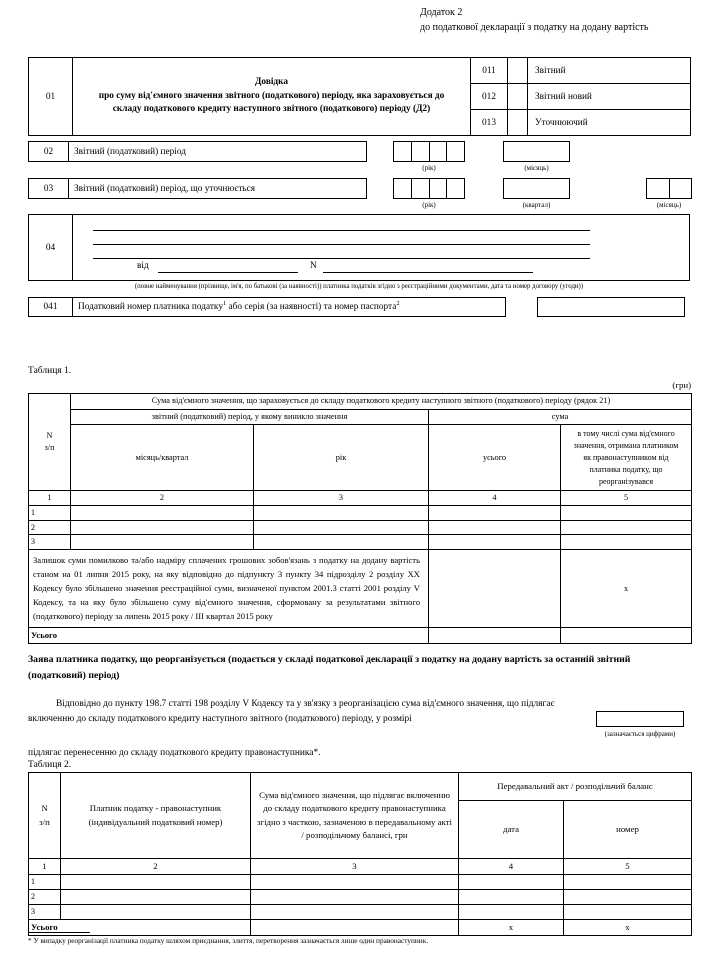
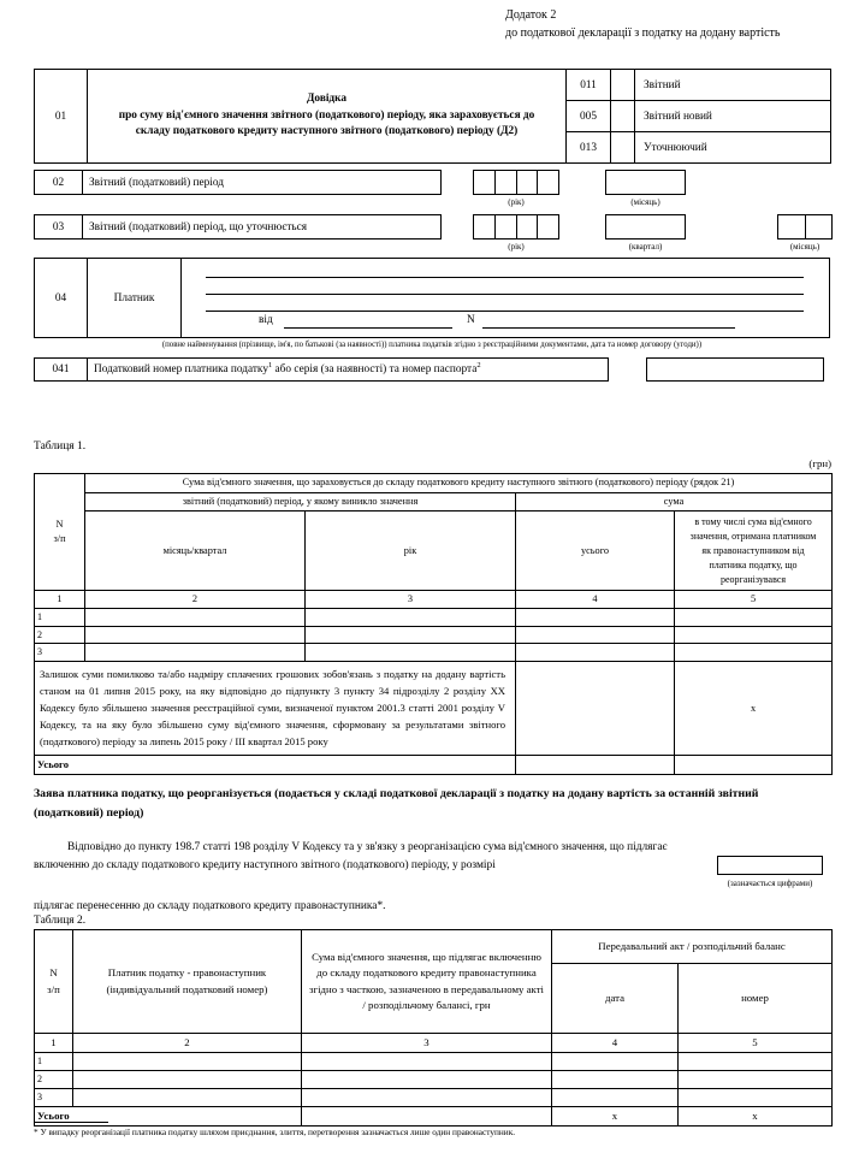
  Додаток 2
  до податкової декларації з податку на додану вартість
  01	Довідка про суму від'ємного значення звітного (податкового) періоду, яка зараховується до складу податкового кредиту наступного звітного (податкового) періоду (Д2)	011		Звітний
- 012		Звітний новий
+ 005		Звітний новий
  013		Уточнюючий
  02
  Звітний (податковий) період
  (рік)
  (місяць)
  03
  Звітний (податковий) період, що уточнюється
  (рік)
  (квартал)
  (місяць)
  04
+ Платник
  від
  N
  041
  Податковий номер платника податку або серія (за наявності) та номер паспорта
  Таблиця 1.
  (грн)
  N з/п	Сума від'ємного значення, що зараховується до складу податкового кредиту наступного звітного (податкового) періоду (рядок 21)
  звітний (податковий) період, у якому виникло значення	сума
  місяць/квартал	рік	усього	в тому числі сума від'ємного значення, отримана платником як правонаступником від платника податку, що реорганізувався
  1	2	3	4	5
  1
  2
  3
  Залишок суми помилково та/або надміру сплачених грошових зобов'язань з податку на додану вартість станом на 01 липня 2015 року, на яку відповідно до підпункту 3 пункту 34 підрозділу 2 розділу XX Кодексу було збільшено значення реєстраційної суми, визначеної пунктом 2001.3 статті 2001 розділу V Кодексу, та на яку було збільшено суму від'ємного значення, сформовану за результатами звітного (податкового) періоду за липень 2015 року / III квартал 2015 року		х
  Усього
  Заява платника податку, що реорганізується (подається у складі податкової декларації з податку на додану вартість за останній звітний (податковий) період)
  Відповідно до пункту 198.7 статті 198 розділу V Кодексу та у зв'язку з реорганізацією сума від'ємного значення, що підлягає включенню до складу податкового кредиту наступного звітного (податкового) періоду, у розмірі
  (зазначається цифрами)
  підлягає перенесенню до складу податкового кредиту правонаступника*.
  Таблиця 2.
  N з/п	Платник податку - правонаступник (індивідуальний податковий номер)	Сума від'ємного значення, що підлягає включенню до складу податкового кредиту правонаступника згідно з часткою, зазначеною в передавальному акті / розподільчому балансі, грн	Передавальний акт / розподільчий баланс
  дата	номер
  1	2	3	4	5
  1
  2
  3
  Усього		х	х
  * У випадку реорганізації платника податку шляхом приєднання, злиття, перетворення зазначається лише один правонаступник.
